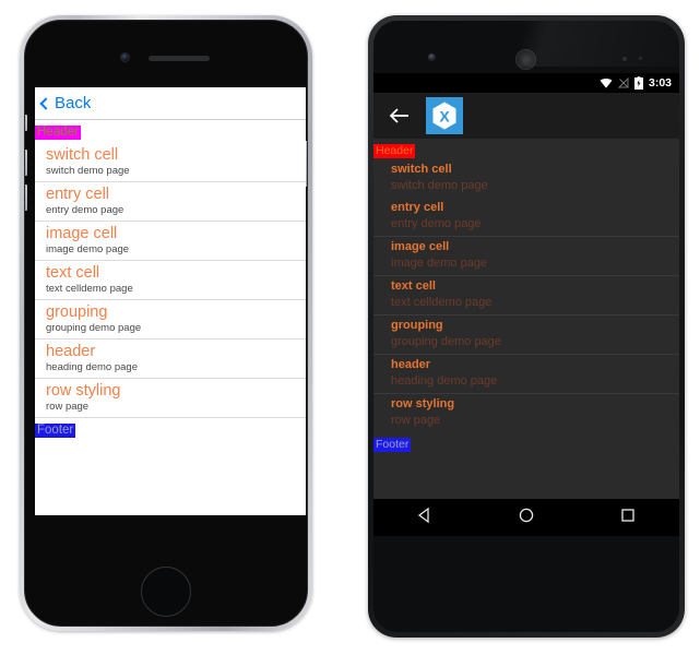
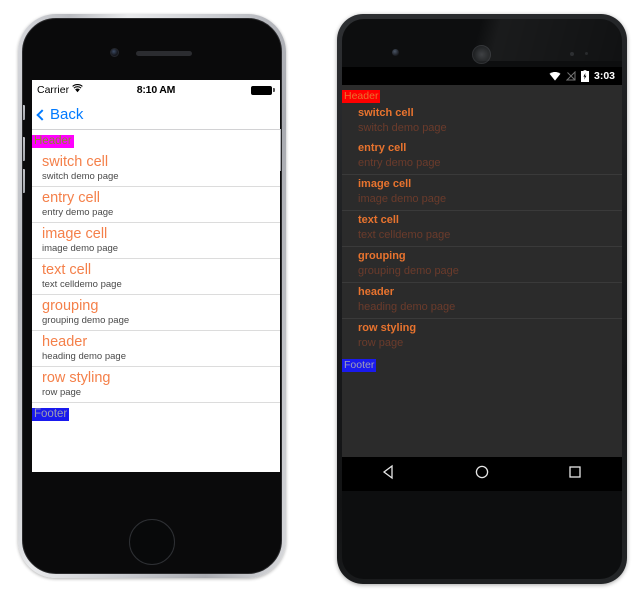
+ Carrier
+ 8:10 AM
  Back
  Header
  switch cell
  switch demo page
  entry cell
  entry demo page
  image cell
  image demo page
  text cell
  text celldemo page
  grouping
  grouping demo page
  header
  heading demo page
  row styling
  row page
  Footer
  3:03
- X
  Header
  switch cell
  switch demo page
  entry cell
  entry demo page
  image cell
  image demo page
  text cell
  text celldemo page
  grouping
  grouping demo page
  header
  heading demo page
  row styling
  row page
  Footer
